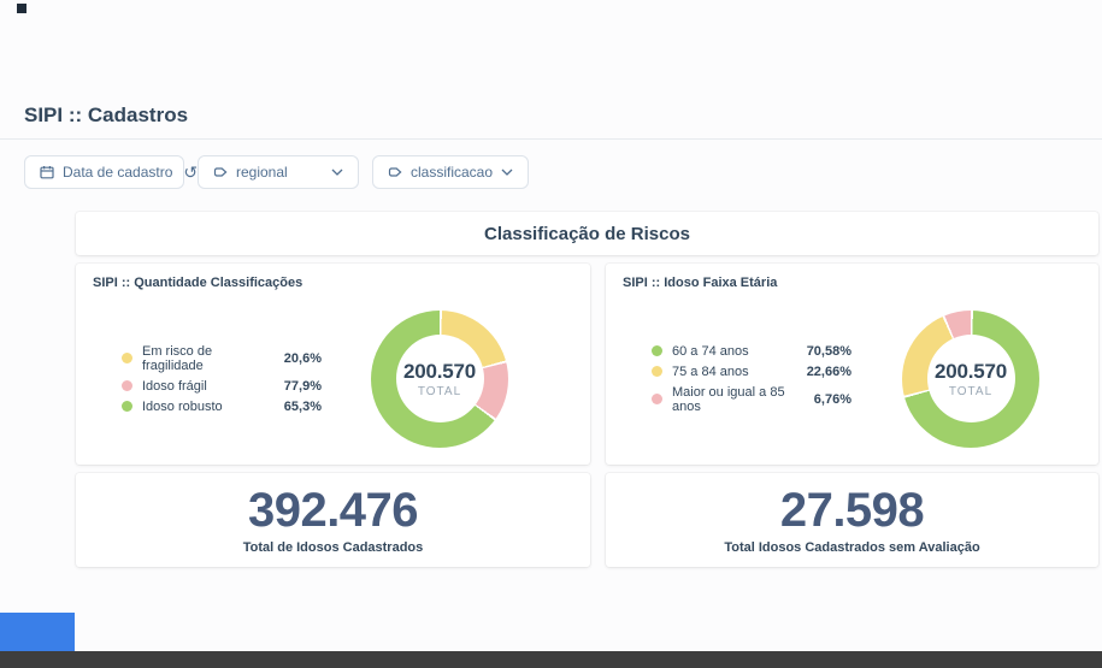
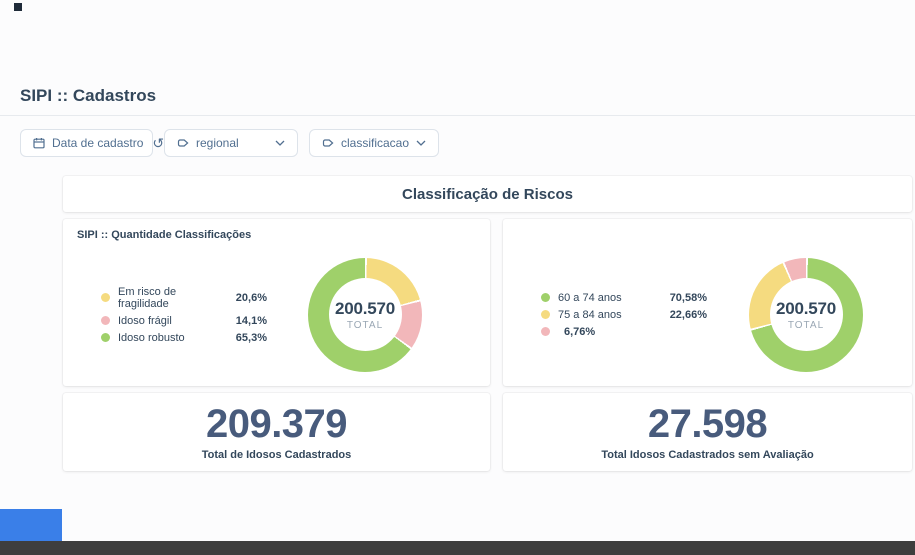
  SIPI :: Cadastros
  Data de cadastro
  ↺
  regional
  classificacao
  Classificação de Riscos
  SIPI :: Quantidade Classificações
  Em risco de fragilidade
  20,6%
  Idoso frágil
- 77,9%
+ 14,1%
  Idoso robusto
  65,3%
  200.570
  TOTAL
- SIPI :: Idoso Faixa Etária
  60 a 74 anos
  70,58%
  75 a 84 anos
  22,66%
- Maior ou igual a 85 anos
  6,76%
  200.570
  TOTAL
- 392.476
+ 209.379
  Total de Idosos Cadastrados
  27.598
  Total Idosos Cadastrados sem Avaliação
